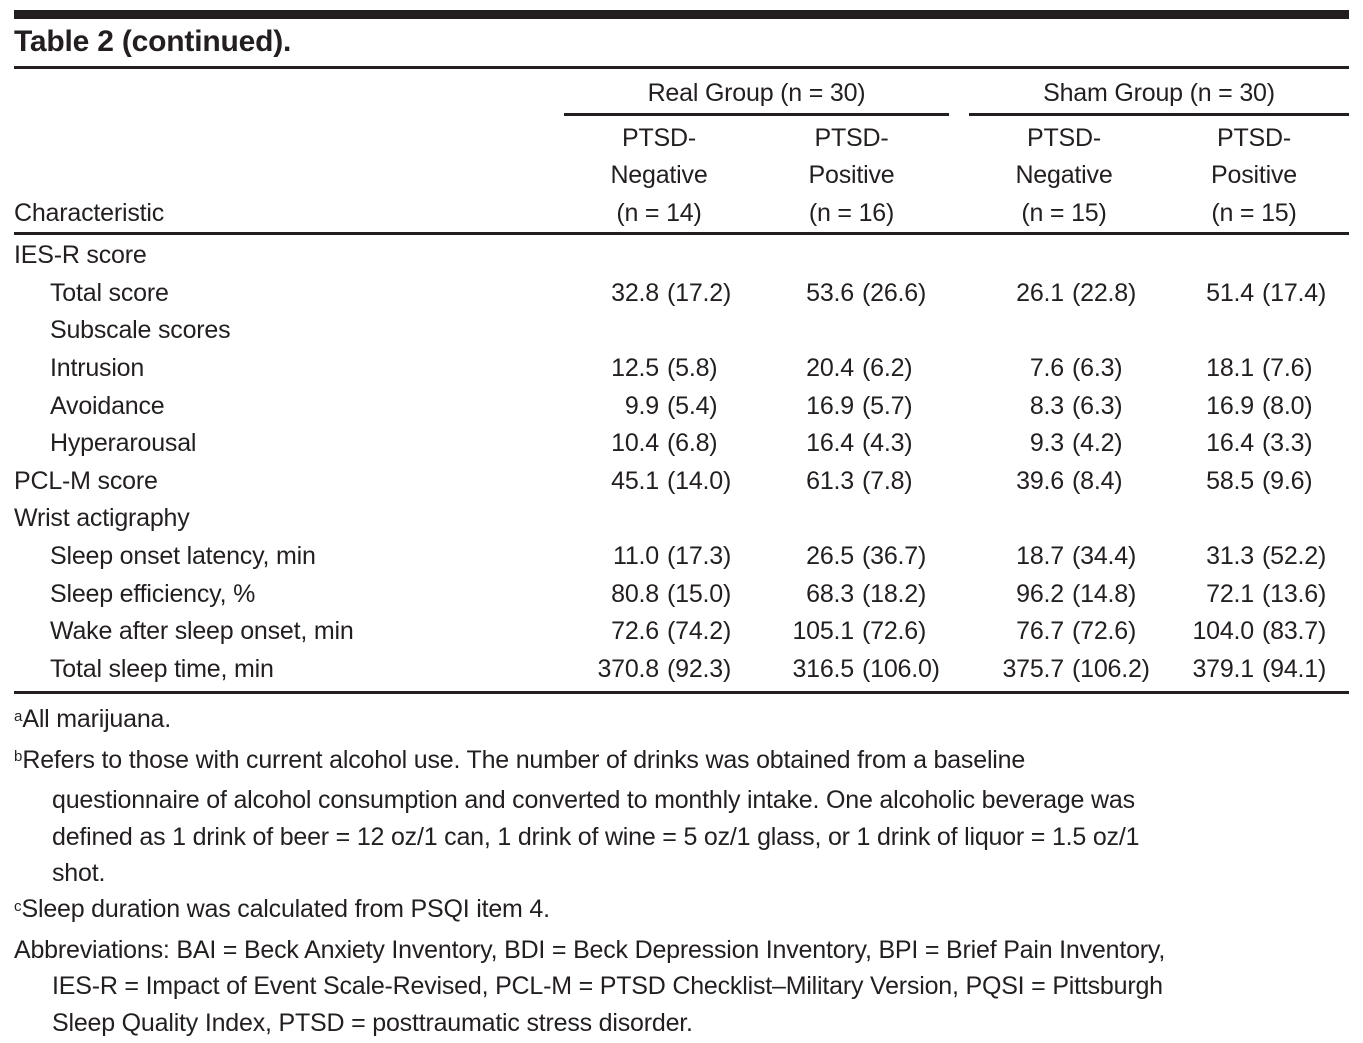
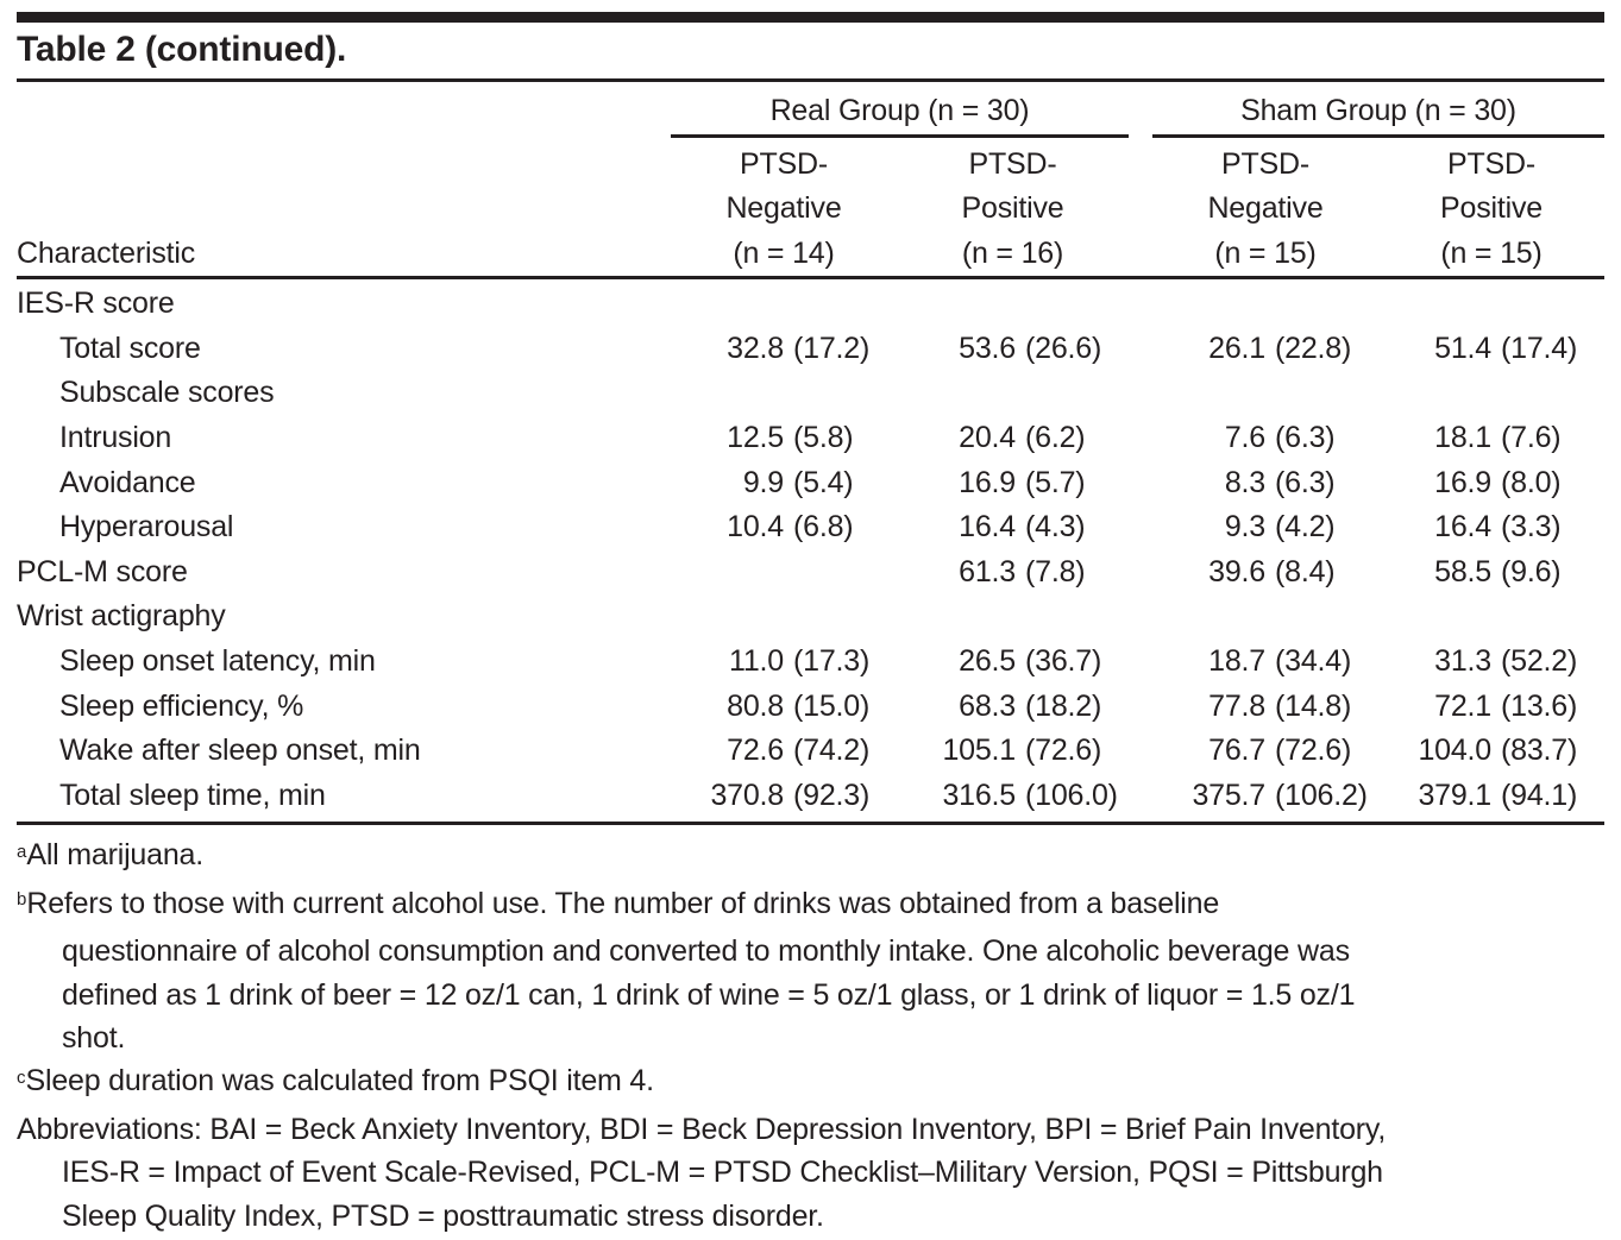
  Table 2 (continued).
  Real Group (n = 30)
  Sham Group (n = 30)
  Characteristic
  PTSD-
  Negative
  (n = 14)
  PTSD-
  Positive
  (n = 16)
  PTSD-
  Negative
  (n = 15)
  PTSD-
  Positive
  (n = 15)
  IES-R score
  Total score
  32.8
  (17.2)
  53.6
  (26.6)
  26.1
  (22.8)
  51.4
  (17.4)
  Subscale scores
  Intrusion
  12.5
  (5.8)
  20.4
  (6.2)
  7.6
  (6.3)
  18.1
  (7.6)
  Avoidance
  9.9
  (5.4)
  16.9
  (5.7)
  8.3
  (6.3)
  16.9
  (8.0)
  Hyperarousal
  10.4
  (6.8)
  16.4
  (4.3)
  9.3
  (4.2)
  16.4
  (3.3)
  PCL-M score
- 45.1
- (14.0)
  61.3
  (7.8)
  39.6
  (8.4)
  58.5
  (9.6)
  Wrist actigraphy
  Sleep onset latency, min
  11.0
  (17.3)
  26.5
  (36.7)
  18.7
  (34.4)
  31.3
  (52.2)
  Sleep efficiency, %
  80.8
  (15.0)
  68.3
  (18.2)
- 96.2
+ 77.8
  (14.8)
  72.1
  (13.6)
  Wake after sleep onset, min
  72.6
  (74.2)
  105.1
  (72.6)
  76.7
  (72.6)
  104.0
  (83.7)
  Total sleep time, min
  370.8
  (92.3)
  316.5
  (106.0)
  375.7
  (106.2)
  379.1
  (94.1)
  aAll marijuana.
  bRefers to those with current alcohol use. The number of drinks was obtained from a baseline
  questionnaire of alcohol consumption and converted to monthly intake. One alcoholic beverage was
  defined as 1 drink of beer = 12 oz/1 can, 1 drink of wine = 5 oz/1 glass, or 1 drink of liquor = 1.5 oz/1
  shot.
  cSleep duration was calculated from PSQI item 4.
  Abbreviations: BAI = Beck Anxiety Inventory, BDI = Beck Depression Inventory, BPI = Brief Pain Inventory,
  IES-R = Impact of Event Scale-Revised, PCL-M = PTSD Checklist–Military Version, PQSI = Pittsburgh
  Sleep Quality Index, PTSD = posttraumatic stress disorder.
